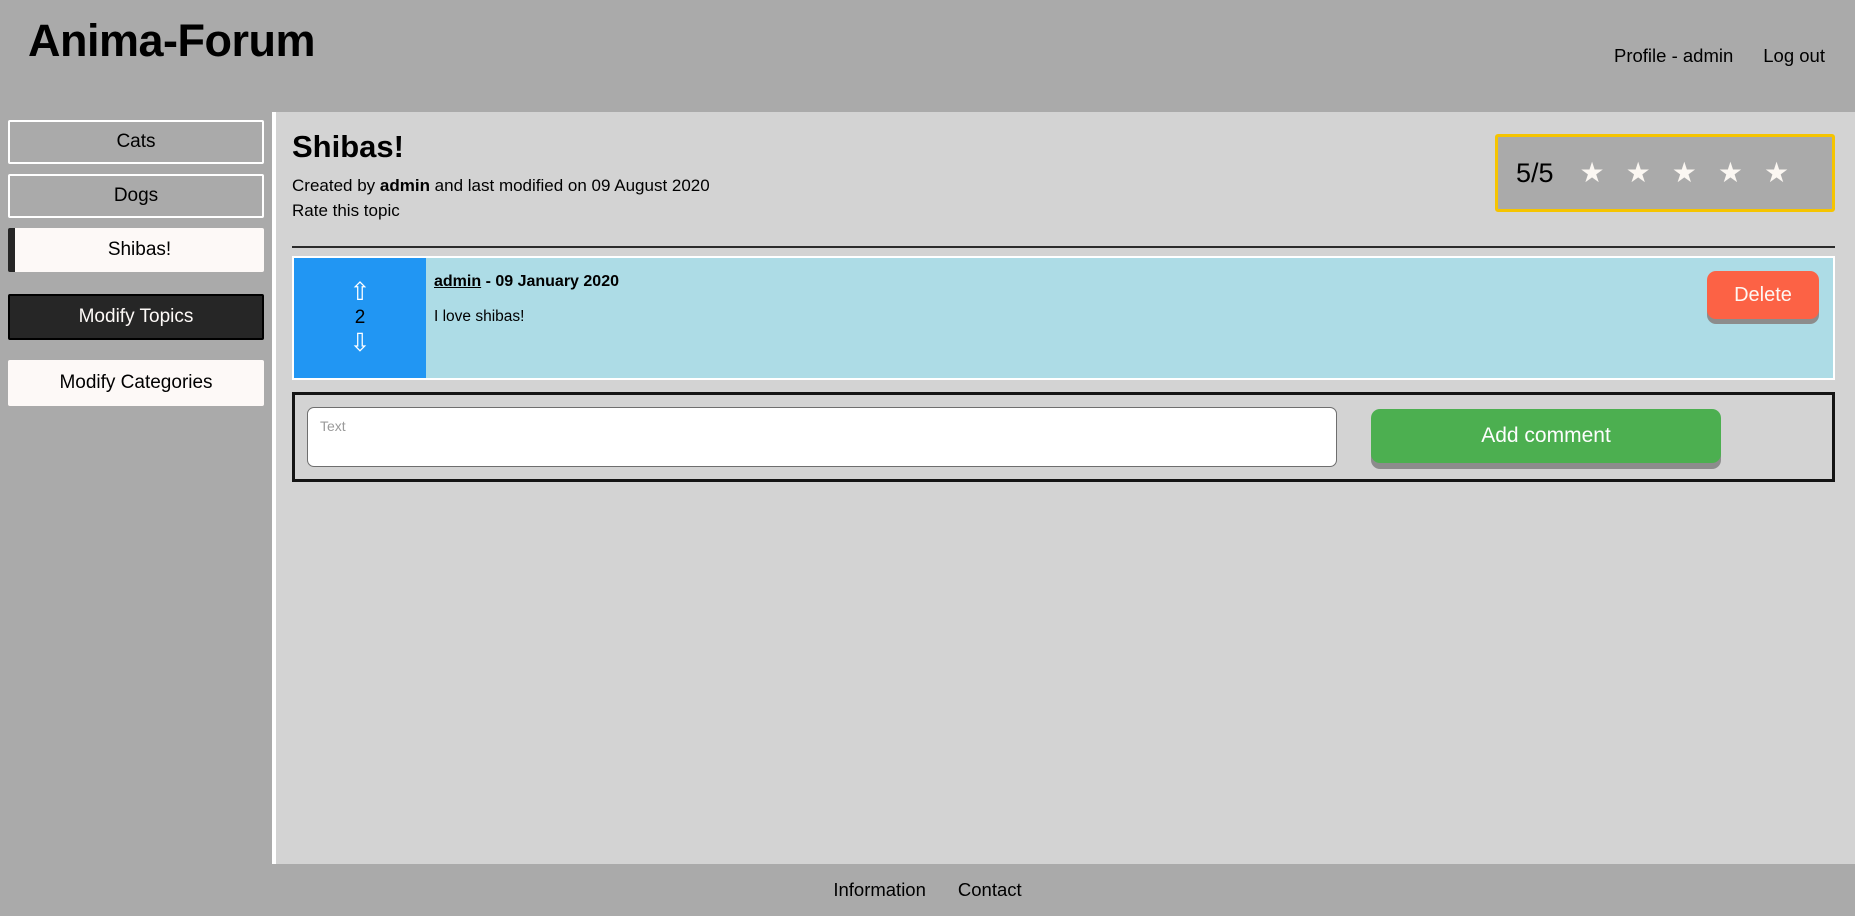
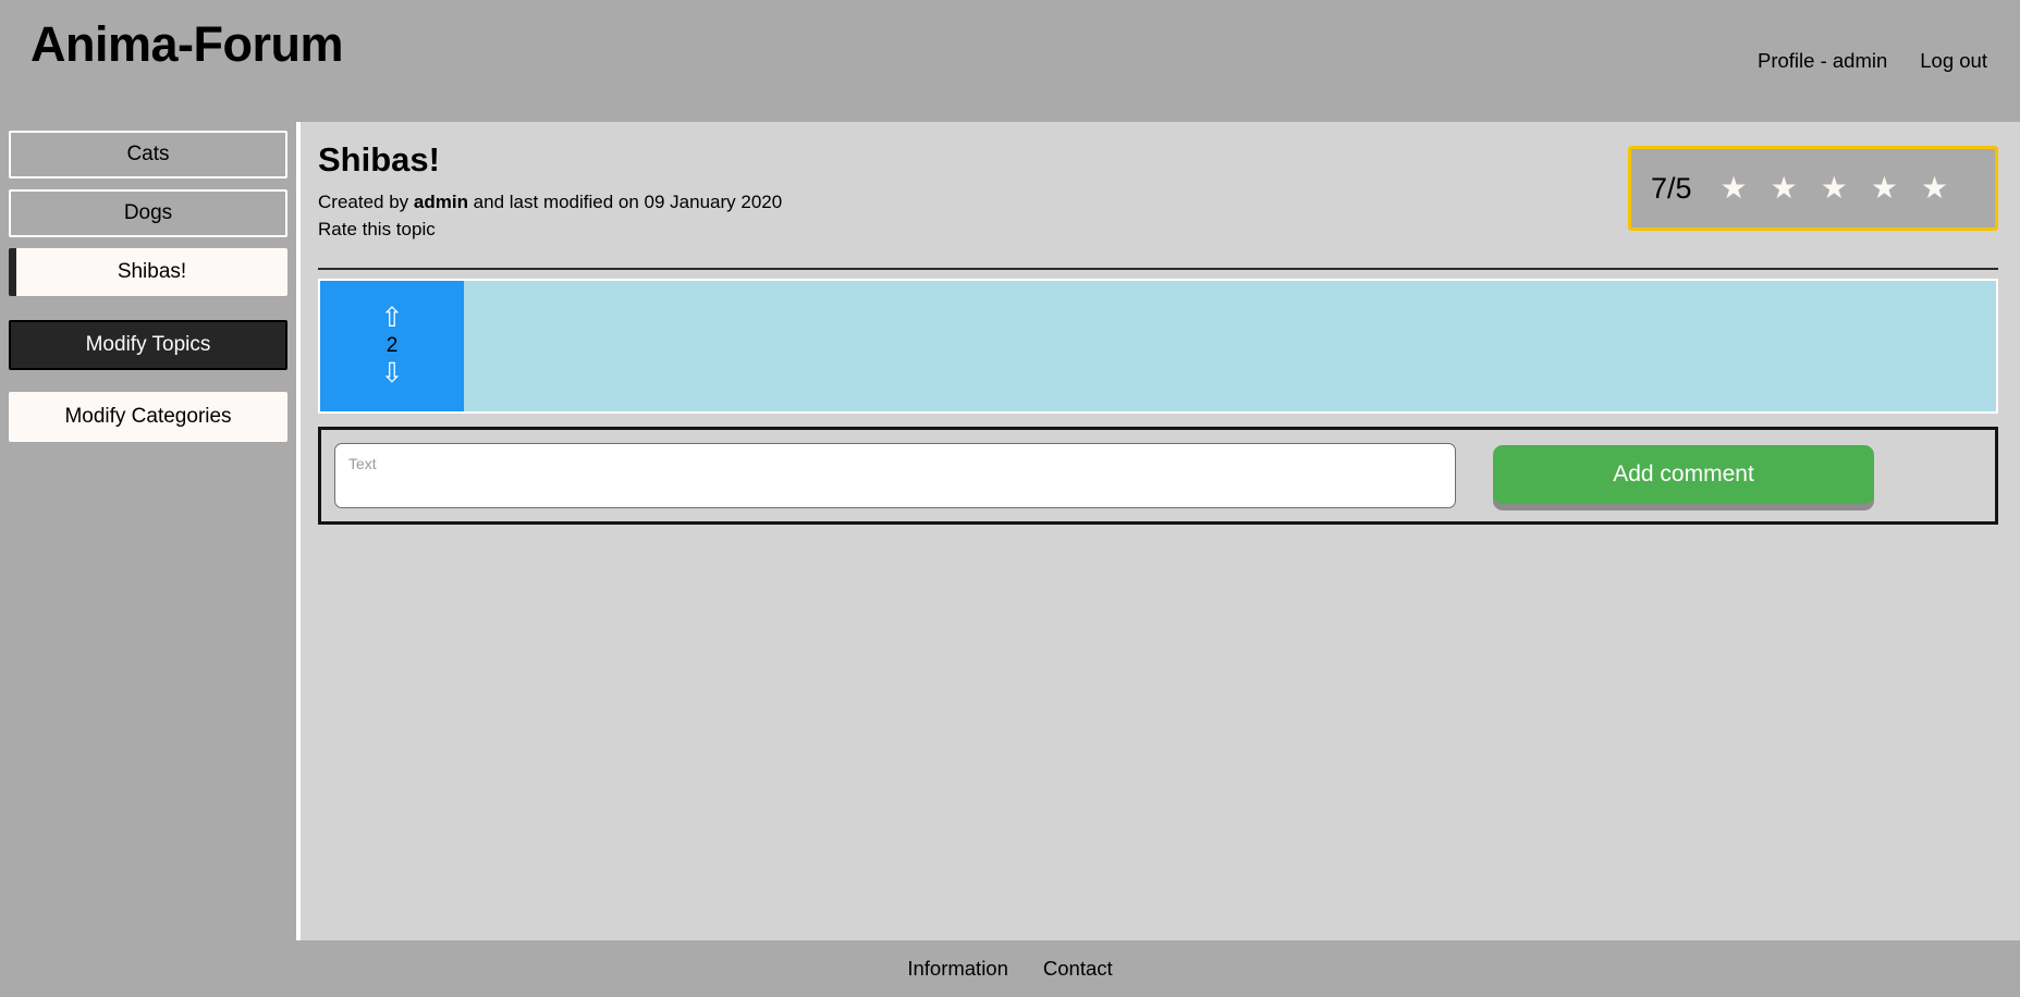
  Anima-Forum
  Profile - admin
  Log out
  Cats
  Dogs
  Shibas!
  Modify Topics
  Modify Categories
  Shibas!
- Created by admin and last modified on 09 August 2020
+ Created by admin and last modified on 09 January 2020
  Rate this topic
- 5/5
+ 7/5
  ★
  ★
  ★
  ★
  ★
  ⇧
  2
  ⇩
- admin - 09 January 2020
- I love shibas!
- Delete
  Text
  Add comment
  Information
  Contact
